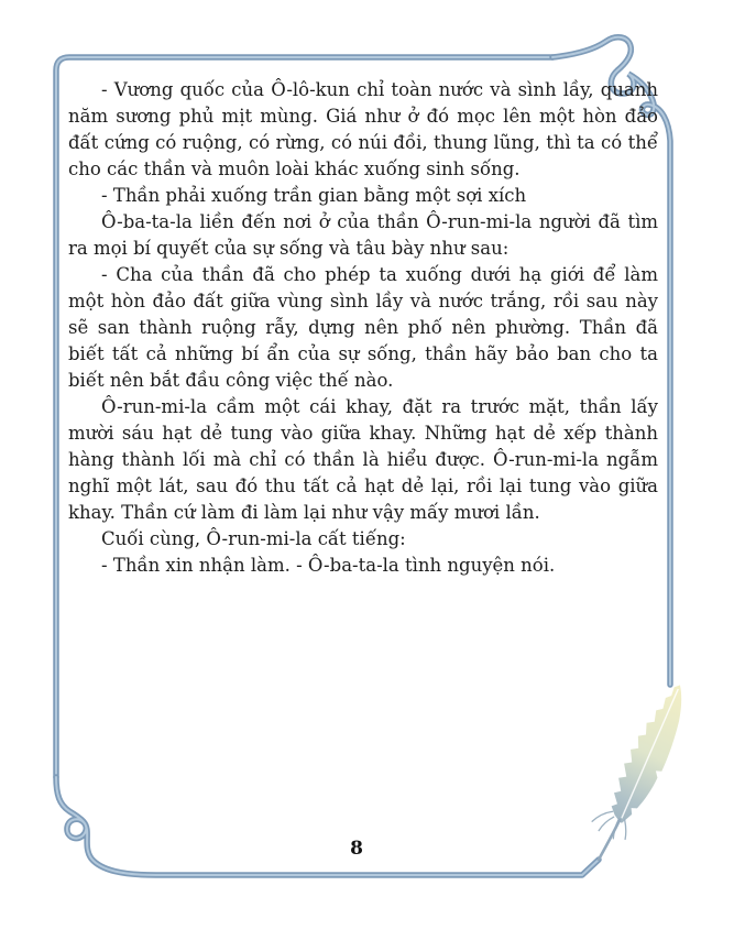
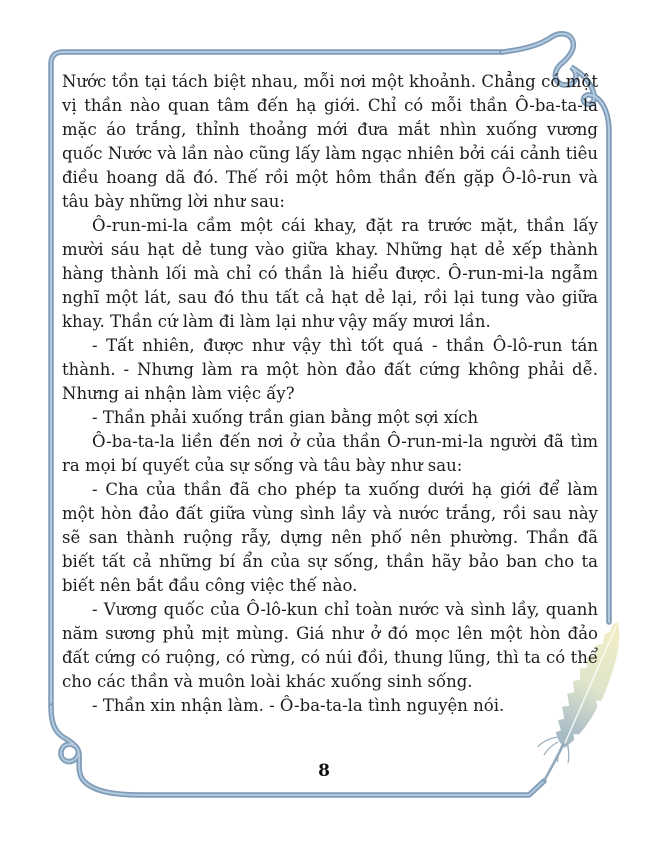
+ Nước tồn tại tách biệt nhau, mỗi nơi một khoảnh. Chẳng có một vị thần nào quan tâm đến hạ giới. Chỉ có mỗi thần Ô-ba-ta-la mặc áo trắng, thỉnh thoảng mới đưa mắt nhìn xuống vương quốc Nước và lần nào cũng lấy làm ngạc nhiên bởi cái cảnh tiêu điều hoang dã đó. Thế rồi một hôm thần đến gặp Ô-lô-run và tâu bày những lời như sau:
- - Vương quốc của Ô-lô-kun chỉ toàn nước và sình lầy, quanh năm sương phủ mịt mùng. Giá như ở đó mọc lên một hòn đảo đất cứng có ruộng, có rừng, có núi đồi, thung lũng, thì ta có thể cho các thần và muôn loài khác xuống sinh sống.
+ Ô-run-mi-la cầm một cái khay, đặt ra trước mặt, thần lấy mười sáu hạt dẻ tung vào giữa khay. Những hạt dẻ xếp thành hàng thành lối mà chỉ có thần là hiểu được. Ô-run-mi-la ngẫm nghĩ một lát, sau đó thu tất cả hạt dẻ lại, rồi lại tung vào giữa khay. Thần cứ làm đi làm lại như vậy mấy mươi lần.
+ - Tất nhiên, được như vậy thì tốt quá - thần Ô-lô-run tán thành. - Nhưng làm ra một hòn đảo đất cứng không phải dễ. Nhưng ai nhận làm việc ấy?
  - Thần phải xuống trần gian bằng một sợi xích
  Ô-ba-ta-la liền đến nơi ở của thần Ô-run-mi-la người đã tìm ra mọi bí quyết của sự sống và tâu bày như sau:
  - Cha của thần đã cho phép ta xuống dưới hạ giới để làm một hòn đảo đất giữa vùng sình lầy và nước trắng, rồi sau này sẽ san thành ruộng rẫy, dựng nên phố nên phường. Thần đã biết tất cả những bí ẩn của sự sống, thần hãy bảo ban cho ta biết nên bắt đầu công việc thế nào.
- Ô-run-mi-la cầm một cái khay, đặt ra trước mặt, thần lấy mười sáu hạt dẻ tung vào giữa khay. Những hạt dẻ xếp thành hàng thành lối mà chỉ có thần là hiểu được. Ô-run-mi-la ngẫm nghĩ một lát, sau đó thu tất cả hạt dẻ lại, rồi lại tung vào giữa khay. Thần cứ làm đi làm lại như vậy mấy mươi lần.
+ - Vương quốc của Ô-lô-kun chỉ toàn nước và sình lầy, quanh năm sương phủ mịt mùng. Giá như ở đó mọc lên một hòn đảo đất cứng có ruộng, có rừng, có núi đồi, thung lũng, thì ta có thể cho các thần và muôn loài khác xuống sinh sống.
- Cuối cùng, Ô-run-mi-la cất tiếng:
  - Thần xin nhận làm. - Ô-ba-ta-la tình nguyện nói.
  8
